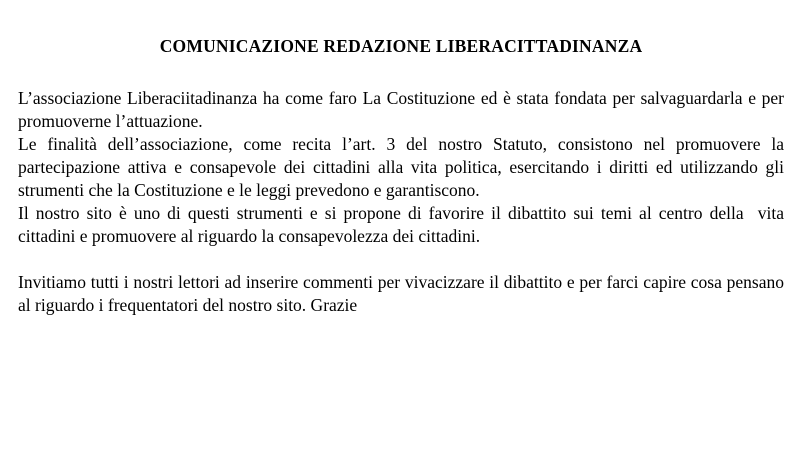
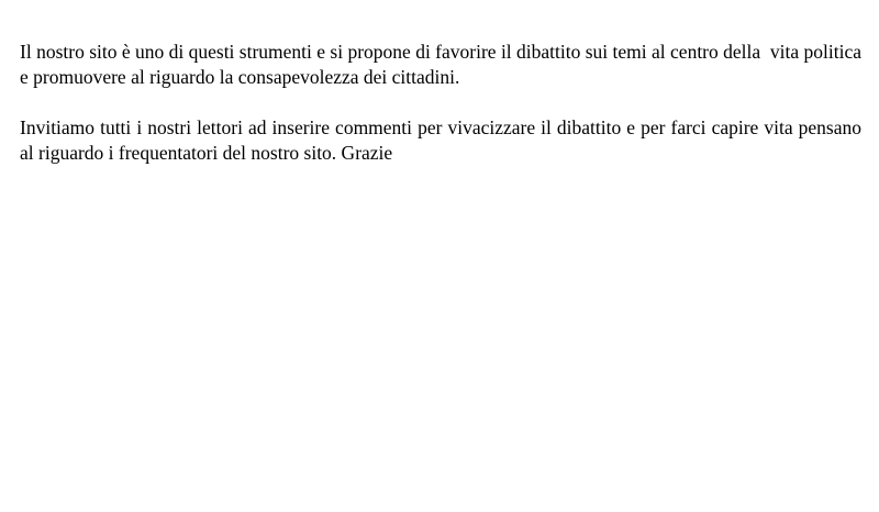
- COMUNICAZIONE REDAZIONE LIBERACITTADINANZA
- L’associazione Liberaciitadinanza ha come faro La Costituzione ed è stata fondata per salvaguardarla e per promuoverne l’attuazione.
- Le finalità dell’associazione, come recita l’art. 3 del nostro Statuto, consistono nel promuovere la partecipazione attiva e consapevole dei cittadini alla vita politica, esercitando i diritti ed utilizzando gli strumenti che la Costituzione e le leggi prevedono e garantiscono.
- Il nostro sito è uno di questi strumenti e si propone di favorire il dibattito sui temi al centro della vita cittadini e promuovere al riguardo la consapevolezza dei cittadini.
+ Il nostro sito è uno di questi strumenti e si propone di favorire il dibattito sui temi al centro della vita politica e promuovere al riguardo la consapevolezza dei cittadini.
- Invitiamo tutti i nostri lettori ad inserire commenti per vivacizzare il dibattito e per farci capire cosa pensano al riguardo i frequentatori del nostro sito. Grazie
+ Invitiamo tutti i nostri lettori ad inserire commenti per vivacizzare il dibattito e per farci capire vita pensano al riguardo i frequentatori del nostro sito. Grazie
